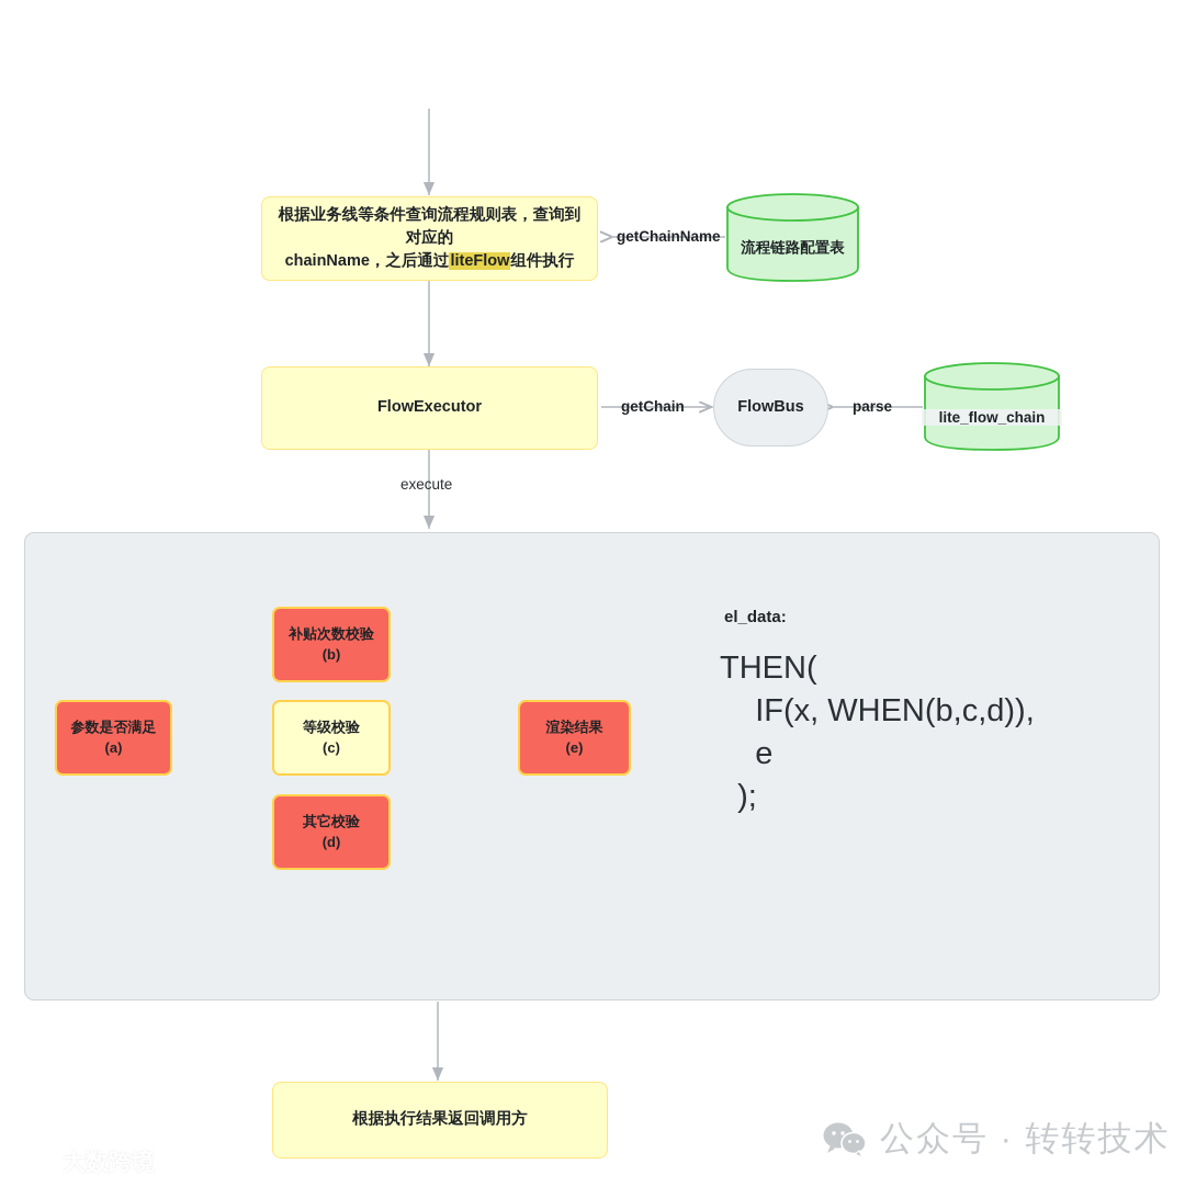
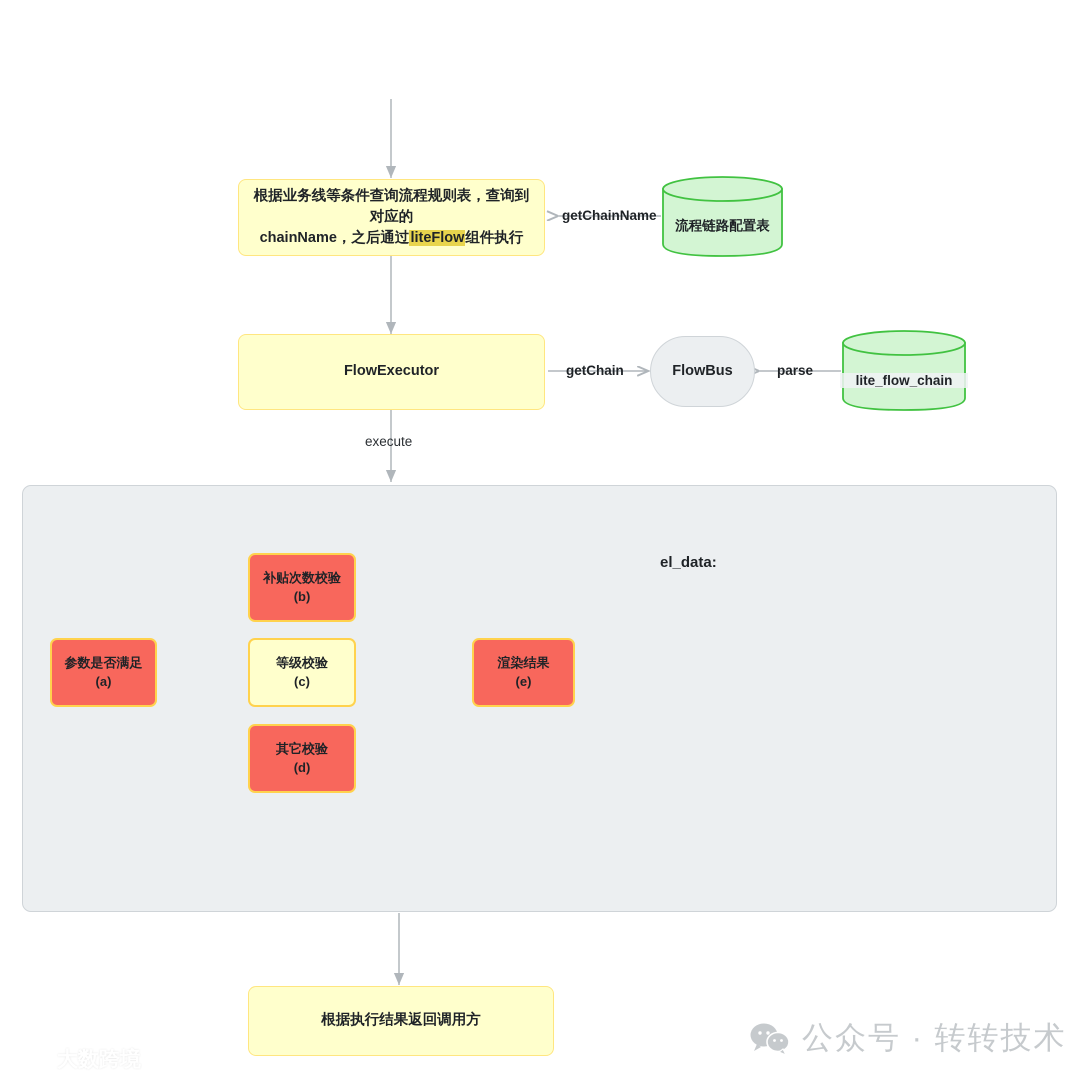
  根据业务线等条件查询流程规则表，查询到对应的
  chainName，之后通过liteFlow组件执行
  getChainName
  流程链路配置表
  FlowExecutor
  getChain
  FlowBus
  parse
  lite_flow_chain
  execute
  参数是否满足
  (a)
  补贴次数校验
  (b)
  等级校验
  (c)
  其它校验
  (d)
  渲染结果
  (e)
  el_data:
- THEN(
- IF(x, WHEN(b,c,d)),
- e
- );
  根据执行结果返回调用方
  公众号 · 转转技术
